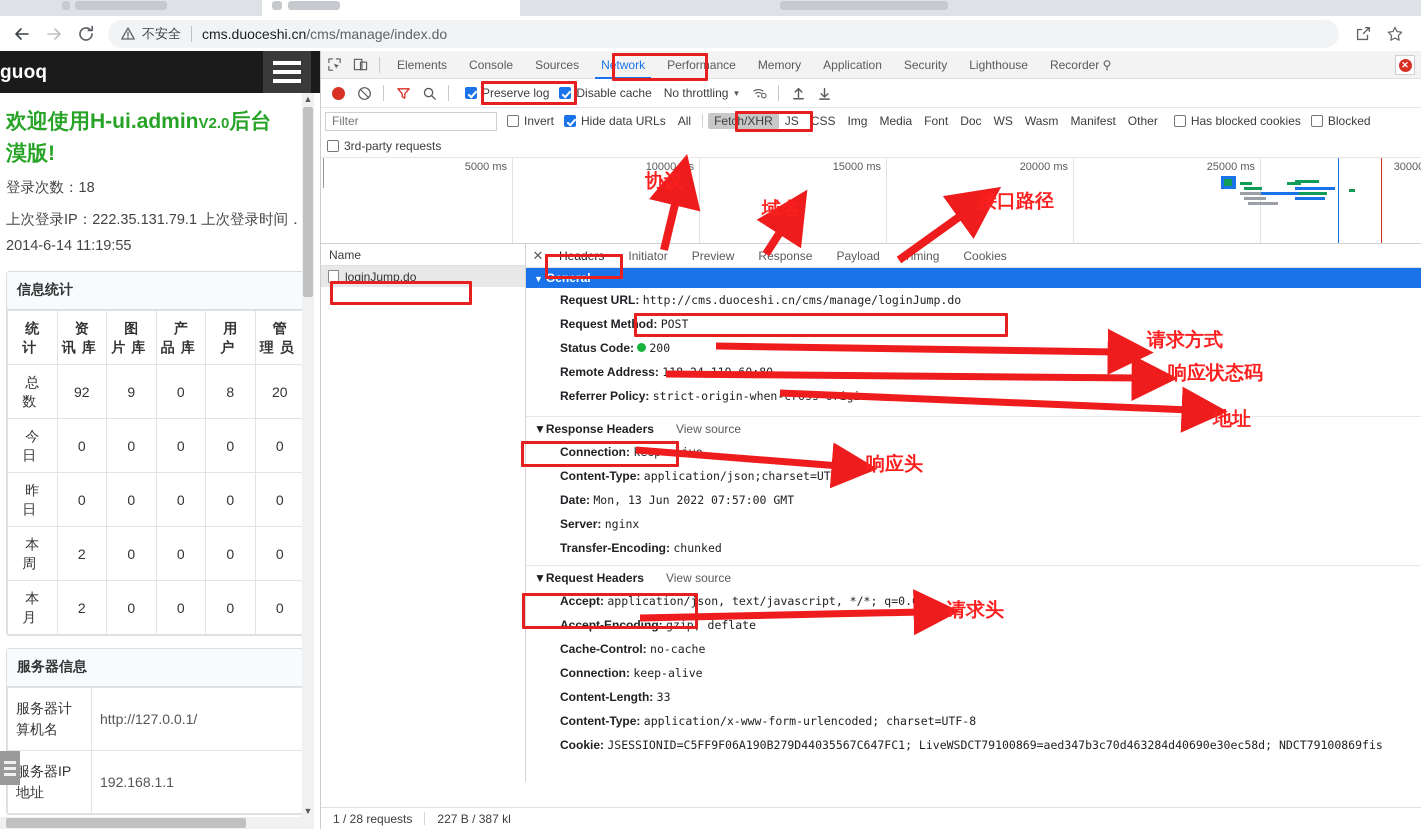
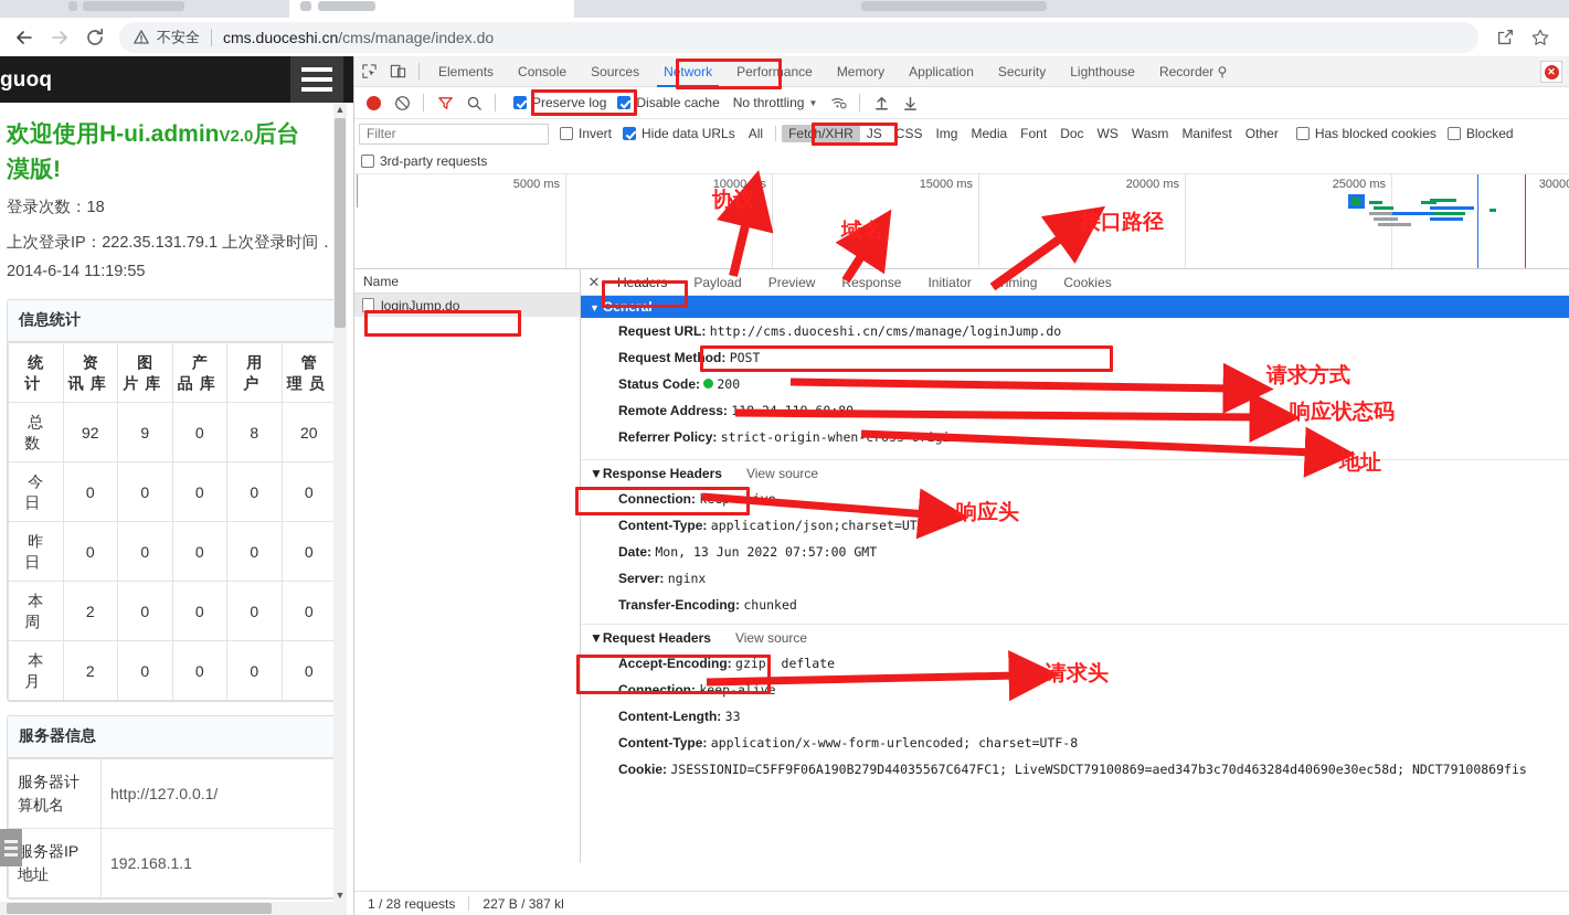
  不安全
  cms.duoceshi.cn/cms/manage/index.do
  guoq
  欢迎使用H-ui.adminV2.0后台
  漠版!
  登录次数：18
  上次登录IP：222.35.131.79.1 上次登录时间．2014-6-14 11:19:55
  信息统计
  统计	资讯库	图片库	产品库	用户	管理员
  总数	92	9	0	8	20
  今日	0	0	0	0	0
  昨日	0	0	0	0	0
  本周	2	0	0	0	0
  本月	2	0	0	0	0
  服务器信息
  服务器计算机名	http://127.0.0.1/
  服务器IP地址	192.168.1.1
  ▲
  ▼
  Elements
  Console
  Sources
  Network
  Performance
  Memory
  Application
  Security
  Lighthouse
  Recorder ⚲
  ✕
  Preserve log
  Disable cache
  No throttling
  ▼
  Filter
  Invert
  Hide data URLs
  All
  Fetch/XHR
  JS
  CSS
  Img
  Media
  Font
  Doc
  WS
  Wasm
  Manifest
  Other
  Has blocked cookies
  Blocked
  3rd-party requests
  5000 ms
  10000 ms
  15000 ms
  20000 ms
  25000 ms
  Name
  loginJump.do
  ✕
  Headers
- Initiator
+ Payload
  Preview
  Response
- Payload
+ Initiator
  Cookies
  ▼ General
  Request URL: http://cms.duoceshi.cn/cms/manage/loginJump.do
  Request Method: POST
  Status Code: 200
  Referrer Policy: strict-origin-when
  ▼Response Headers
  View source
  Content-Type: application/json;charset=UTF-8
  Date: Mon, 13 Jun 2022 07:57:00 GMT
  Server: nginx
  Transfer-Encoding: chunked
  ▼Request Headers
  View source
- Accept: application/json, text/javascript, */*; q=0.01
  Accept-Encoding: gzip, deflate
- Cache-Control: no-cache
  Connection: keep-alive
  Content-Length: 33
  Content-Type: application/x-www-form-urlencoded; charset=UTF-8
  Cookie: JSESSIONID=C5FF9F06A190B279D44035567C647FC1; LiveWSDCT79100869=aed347b3c70d463284d40690e30ec58d; NDCT79100869fis
  1 / 28 requests
  227 B / 387 kl
  协议
  域名
  接口路径
  请求方式
  响应状态码
  地址
  响应头
  请求头
